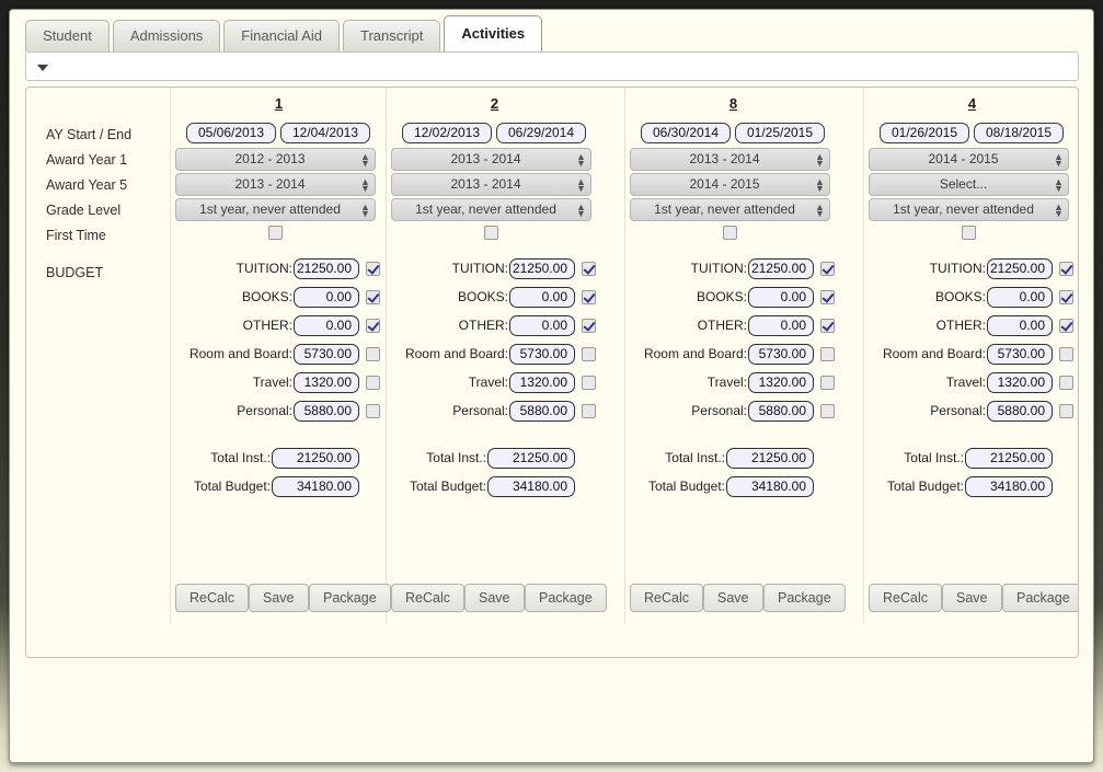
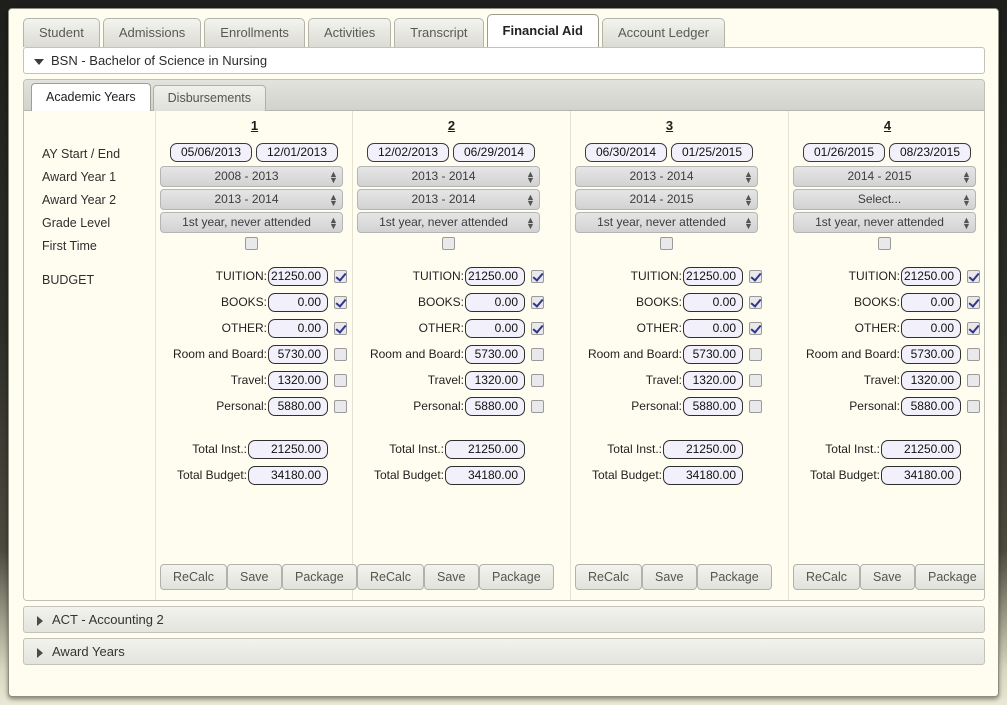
  Student
  Admissions
+ Enrollments
- Financial Aid
+ Activities
  Transcript
- Activities
+ Financial Aid
+ Account Ledger
+ BSN - Bachelor of Science in Nursing
+ Academic Years
+ Disbursements
  AY Start / End
  Award Year 1
- Award Year 5
+ Award Year 2
  Grade Level
  First Time
  BUDGET
  1
  05/06/2013
- 12/04/2013
+ 12/01/2013
- 2012 - 2013
+ 2008 - 2013
  ▲
  ▼
  2013 - 2014
  ▲
  ▼
  1st year, never attended
  ▲
  ▼
  TUITION:
  21250.00
  BOOKS:
  0.00
  OTHER:
  0.00
  Room and Board:
  5730.00
  Travel:
  1320.00
  Personal:
  5880.00
  Total Inst.:
  21250.00
  Total Budget:
  34180.00
  ReCalc
  Save
  Package
  2
  12/02/2013
  06/29/2014
  2013 - 2014
  ▲
  ▼
  2013 - 2014
  ▲
  ▼
  1st year, never attended
  ▲
  ▼
  TUITION:
  21250.00
  BOOKS:
  0.00
  OTHER:
  0.00
  Room and Board:
  5730.00
  Travel:
  1320.00
  Personal:
  5880.00
  Total Inst.:
  21250.00
  Total Budget:
  34180.00
  ReCalc
  Save
  Package
- 8
+ 3
  06/30/2014
  01/25/2015
  2013 - 2014
  ▲
  ▼
  2014 - 2015
  ▲
  ▼
  1st year, never attended
  ▲
  ▼
  TUITION:
  21250.00
  BOOKS:
  0.00
  OTHER:
  0.00
  Room and Board:
  5730.00
  Travel:
  1320.00
  Personal:
  5880.00
  Total Inst.:
  21250.00
  Total Budget:
  34180.00
  ReCalc
  Save
  Package
  4
  01/26/2015
- 08/18/2015
+ 08/23/2015
  2014 - 2015
  ▲
  ▼
  Select...
  ▲
  ▼
  1st year, never attended
  ▲
  ▼
  TUITION:
  21250.00
  BOOKS:
  0.00
  OTHER:
  0.00
  Room and Board:
  5730.00
  Travel:
  1320.00
  Personal:
  5880.00
  Total Inst.:
  21250.00
  Total Budget:
  34180.00
  ReCalc
  Save
  Package
+ ACT - Accounting 2
+ Award Years
